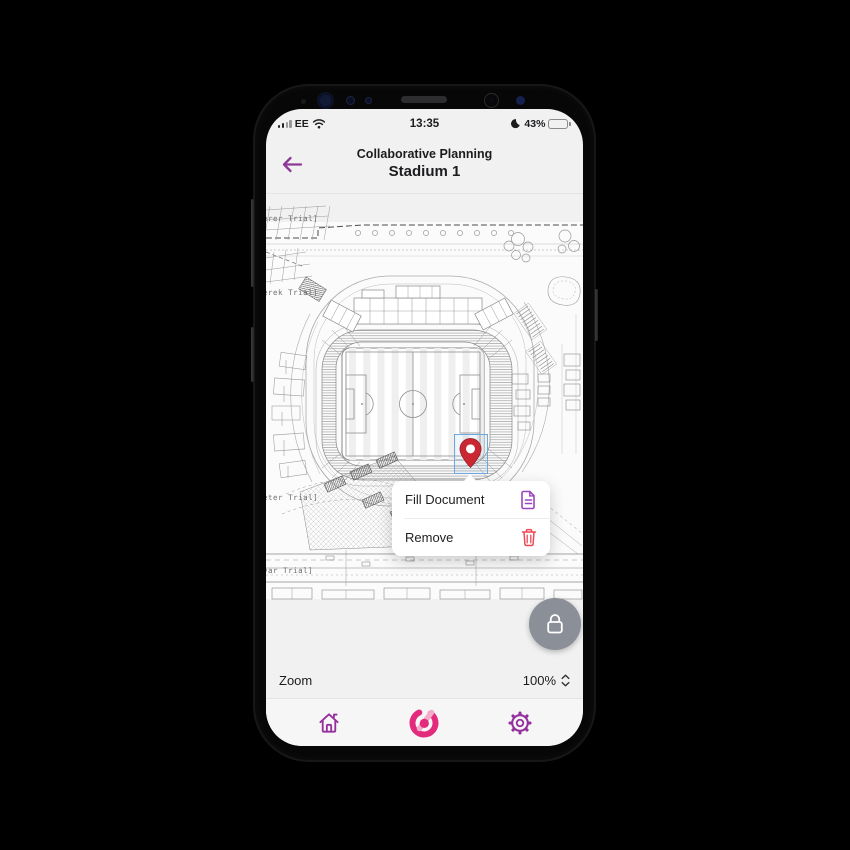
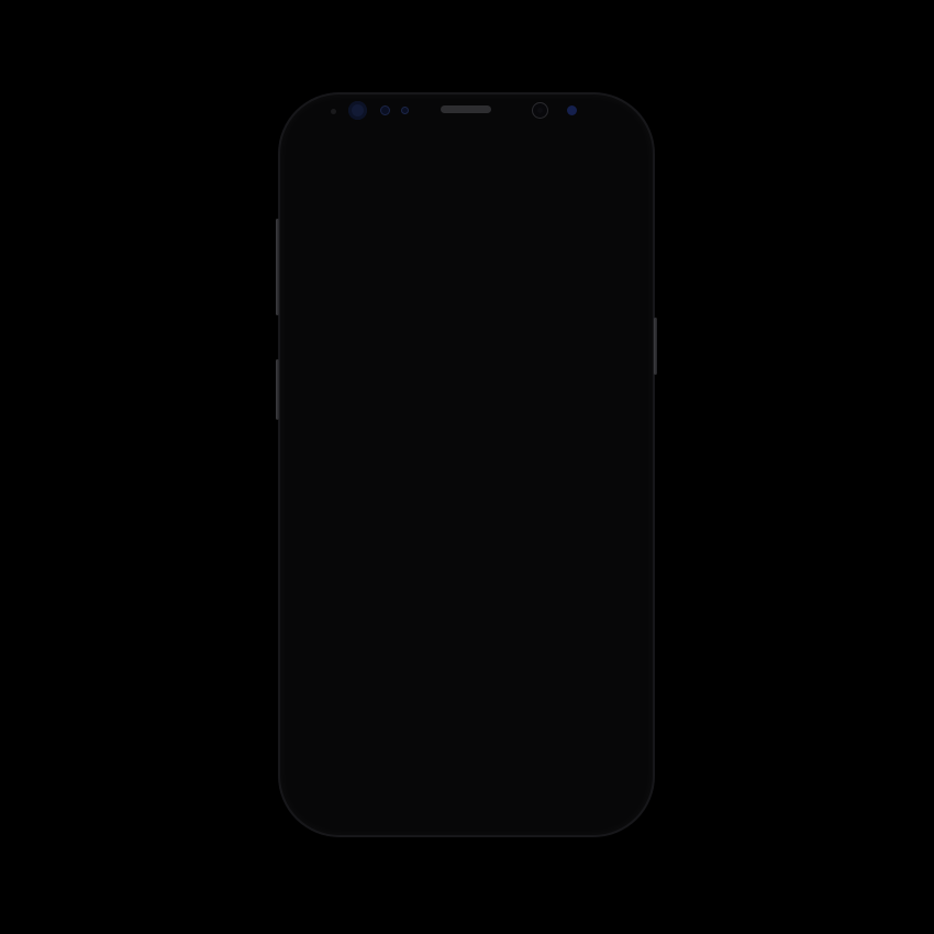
- EE
- 13:35
- 43%
- Collaborative Planning
- Stadium 1
- erer Trial]
- erek Trial]
- eter Trial]
- var Trial]
- Fill Document
- Remove
- Zoom
- 100%
